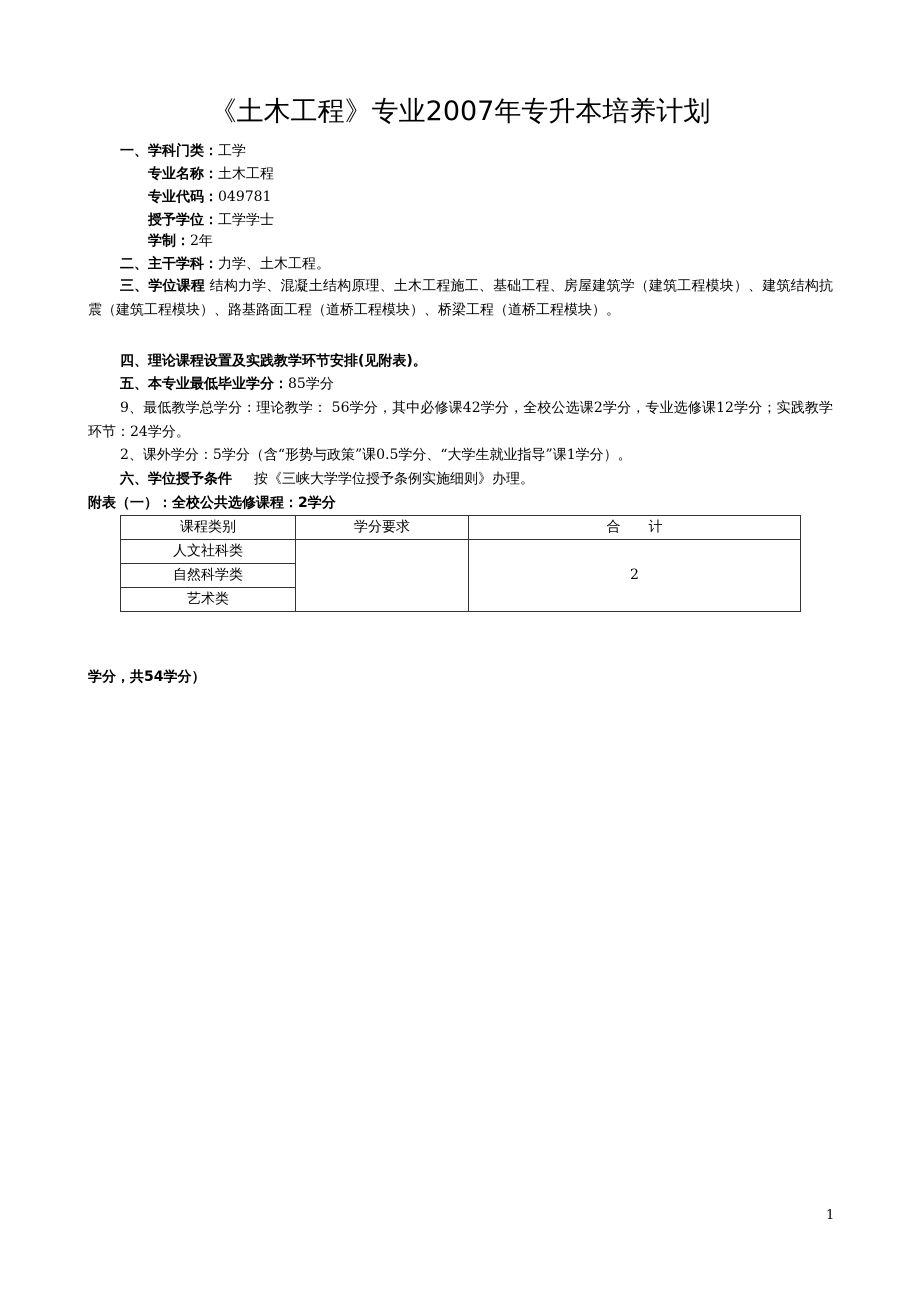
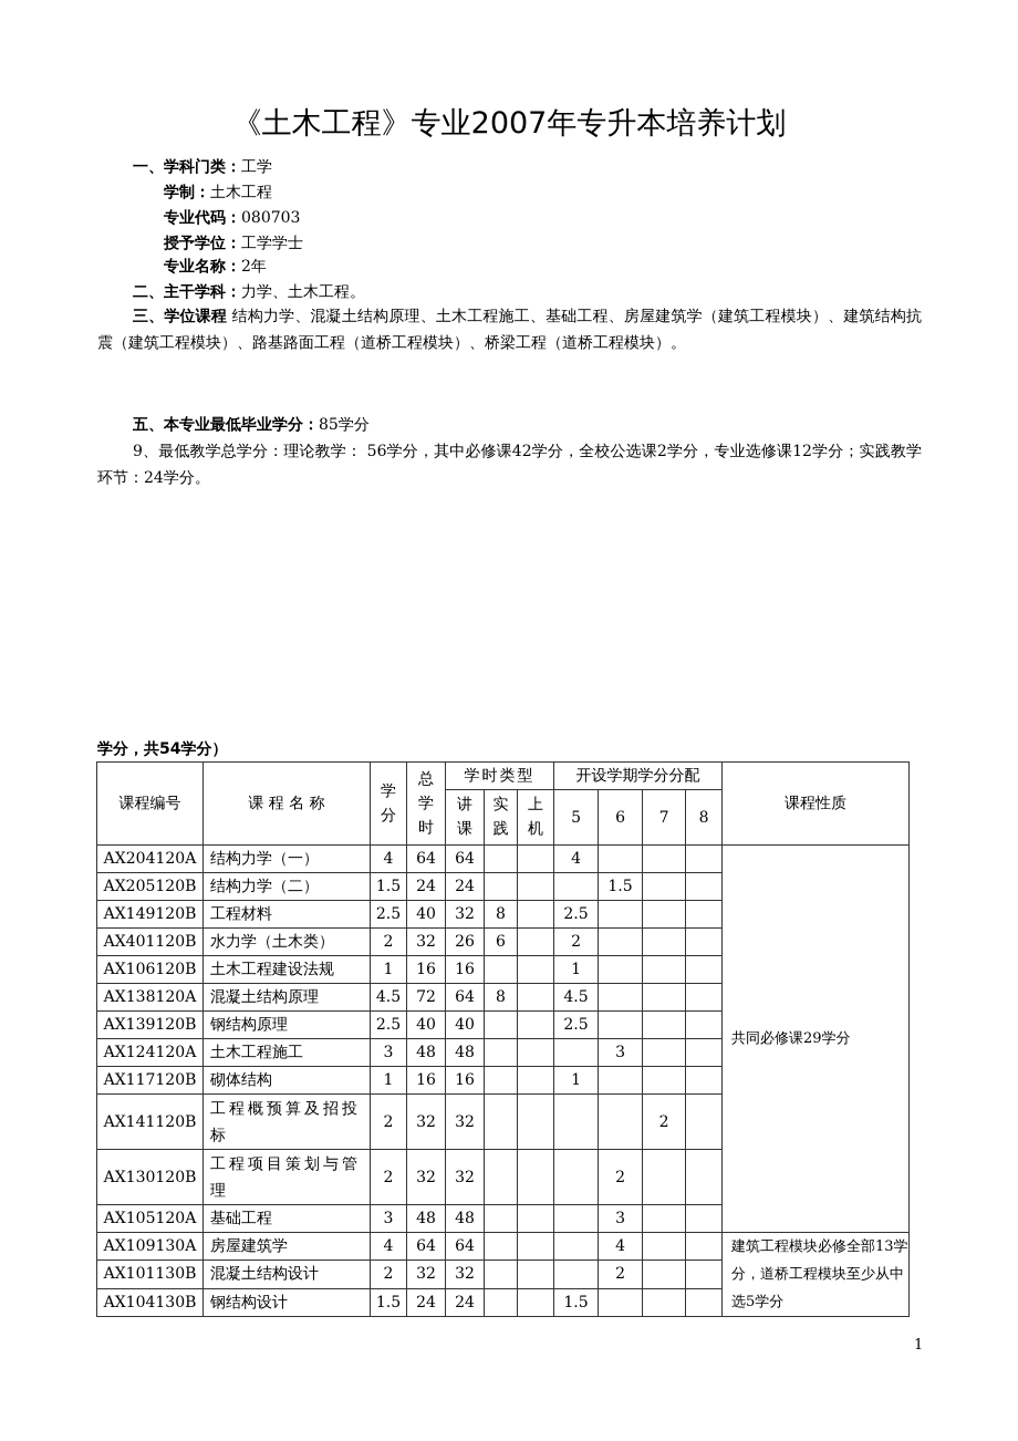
  《土木工程》专业2007年专升本培养计划
  一、学科门类：工学
- 专业名称：土木工程
+ 学制：土木工程
- 专业代码：049781
+ 专业代码：080703
  授予学位：工学学士
- 学制：2年
+ 专业名称：2年
  二、主干学科：力学、土木工程。
  三、学位课程 结构力学、混凝土结构原理、土木工程施工、基础工程、房屋建筑学（建筑工程模块）、建筑结构抗震（建筑工程模块）、路基路面工程（道桥工程模块）、桥梁工程（道桥工程模块）。
- 四、理论课程设置及实践教学环节安排(见附表)。
  五、本专业最低毕业学分：85学分
  9、最低教学总学分：理论教学： 56学分，其中必修课42学分，全校公选课2学分，专业选修课12学分；实践教学环节：24学分。
- 2、课外学分：5学分（含“形势与政策”课0.5学分、“大学生就业指导”课1学分）。
- 六、学位授予条件 按《三峡大学学位授予条例实施细则》办理。
- 附表（一）：全校公共选修课程：2学分
- 课程类别	学分要求	合 计
- 人文社科类		2
- 自然科学类
- 艺术类
  学分，共54学分）
+ 课程编号	课 程 名 称	学分	总学时	学时类型	开设学期学分分配	课程性质
+ 讲课	实践	上机	5	6	7	8
+ AX204120A	结构力学（一）	4	64	64			4				共同必修课29学分
+ AX205120B	结构力学（二）	1.5	24	24				1.5
+ AX149120B	工程材料	2.5	40	32	8		2.5
+ AX401120B	水力学（土木类）	2	32	26	6		2
+ AX106120B	土木工程建设法规	1	16	16			1
+ AX138120A	混凝土结构原理	4.5	72	64	8		4.5
+ AX139120B	钢结构原理	2.5	40	40			2.5
+ AX124120A	土木工程施工	3	48	48				3
+ AX117120B	砌体结构	1	16	16			1
+ AX141120B	工程概预算及招投标	2	32	32					2
+ AX130120B	工程项目策划与管理	2	32	32				2
+ AX105120A	基础工程	3	48	48				3
+ AX109130A	房屋建筑学	4	64	64				4			建筑工程模块必修全部13学分，道桥工程模块至少从中选5学分
+ AX101130B	混凝土结构设计	2	32	32				2
+ AX104130B	钢结构设计	1.5	24	24			1.5
  1
